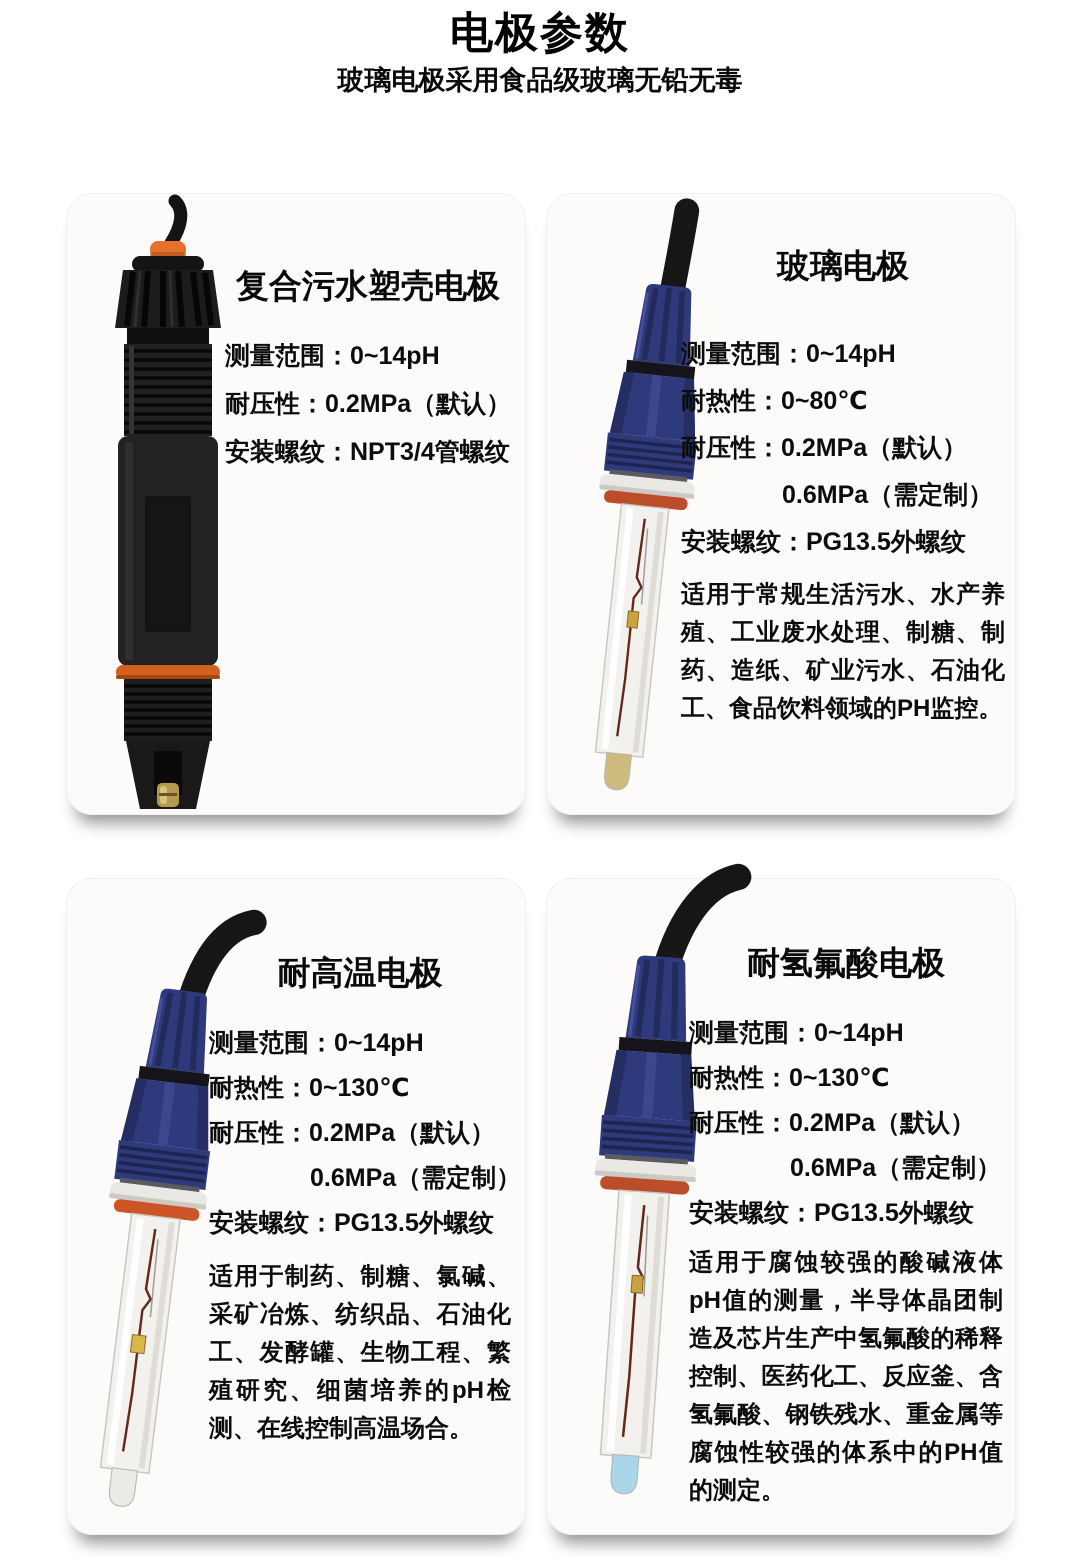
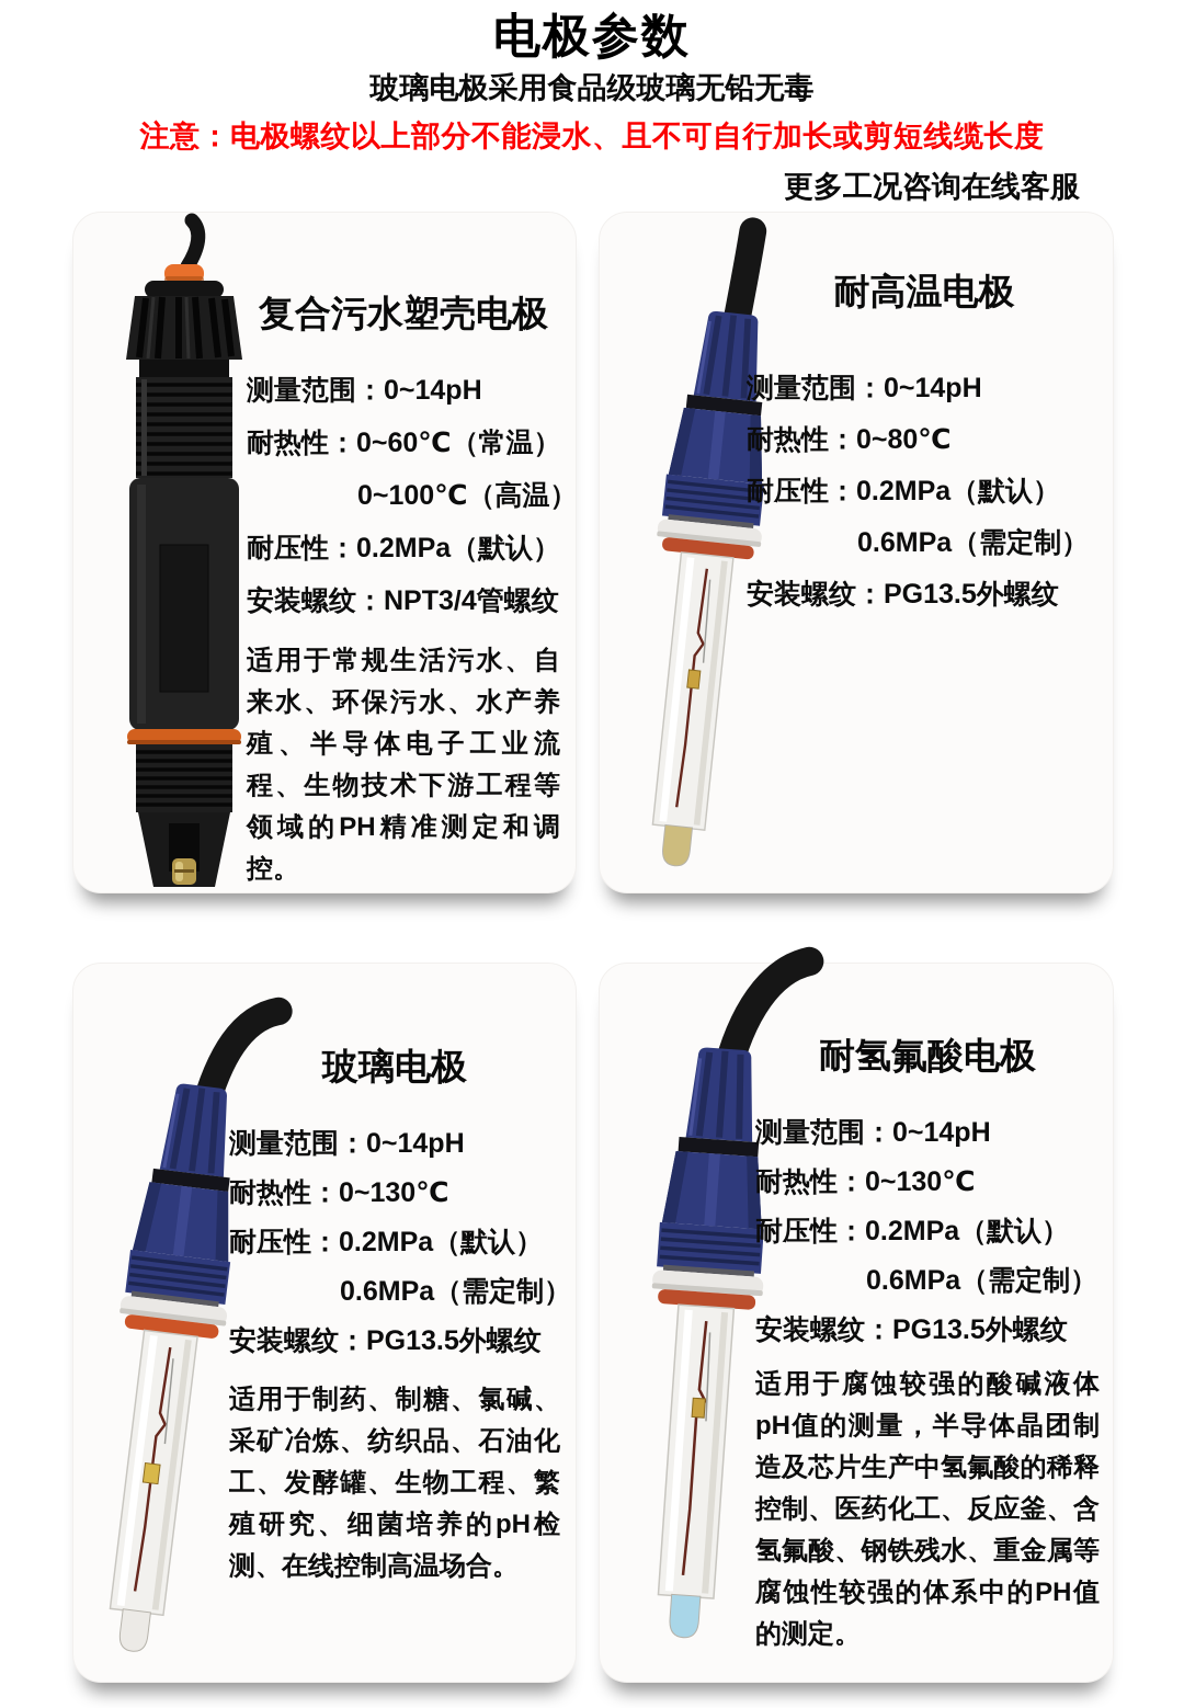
  电极参数
  玻璃电极采用食品级玻璃无铅无毒
+ 注意：电极螺纹以上部分不能浸水、且不可自行加长或剪短线缆长度
+ 更多工况咨询在线客服
  复合污水塑壳电极
  测量范围：0~14pH
+ 耐热性：0~60℃（常温）
+ 0~100℃（高温）
  耐压性：0.2MPa（默认）
  安装螺纹：NPT3/4管螺纹
+ 适用于常规生活污水、自来水、环保污水、水产养殖、半导体电子工业流程、生物技术下游工程等领域的PH精准测定和调控。
- 玻璃电极
+ 耐高温电极
  测量范围：0~14pH
  耐热性：0~80℃
  耐压性：0.2MPa（默认）
  0.6MPa（需定制）
  安装螺纹：PG13.5外螺纹
- 适用于常规生活污水、水产养殖、工业废水处理、制糖、制药、造纸、矿业污水、石油化工、食品饮料领域的PH监控。
- 耐高温电极
+ 玻璃电极
  测量范围：0~14pH
  耐热性：0~130℃
  耐压性：0.2MPa（默认）
  0.6MPa（需定制）
  安装螺纹：PG13.5外螺纹
  适用于制药、制糖、氯碱、采矿冶炼、纺织品、石油化工、发酵罐、生物工程、繁殖研究、细菌培养的pH检测、在线控制高温场合。
  耐氢氟酸电极
  测量范围：0~14pH
  耐热性：0~130℃
  耐压性：0.2MPa（默认）
  0.6MPa（需定制）
  安装螺纹：PG13.5外螺纹
  适用于腐蚀较强的酸碱液体pH值的测量，半导体晶团制造及芯片生产中氢氟酸的稀释控制、医药化工、反应釜、含氢氟酸、钢铁残水、重金属等腐蚀性较强的体系中的PH值的测定。
